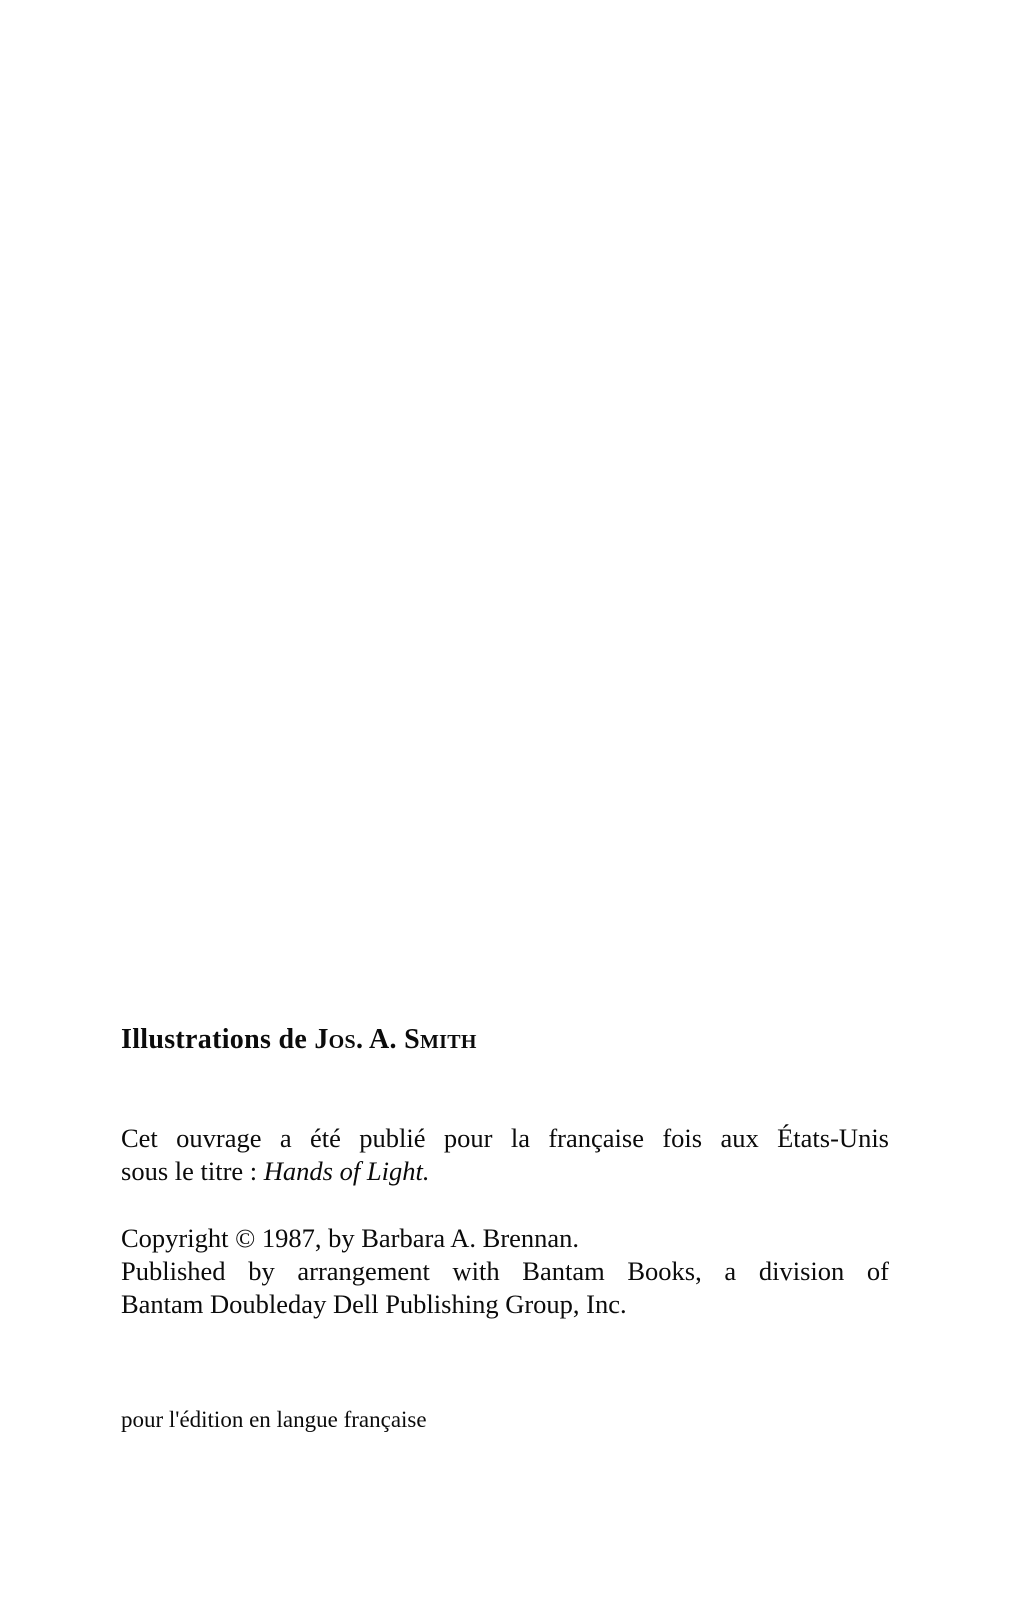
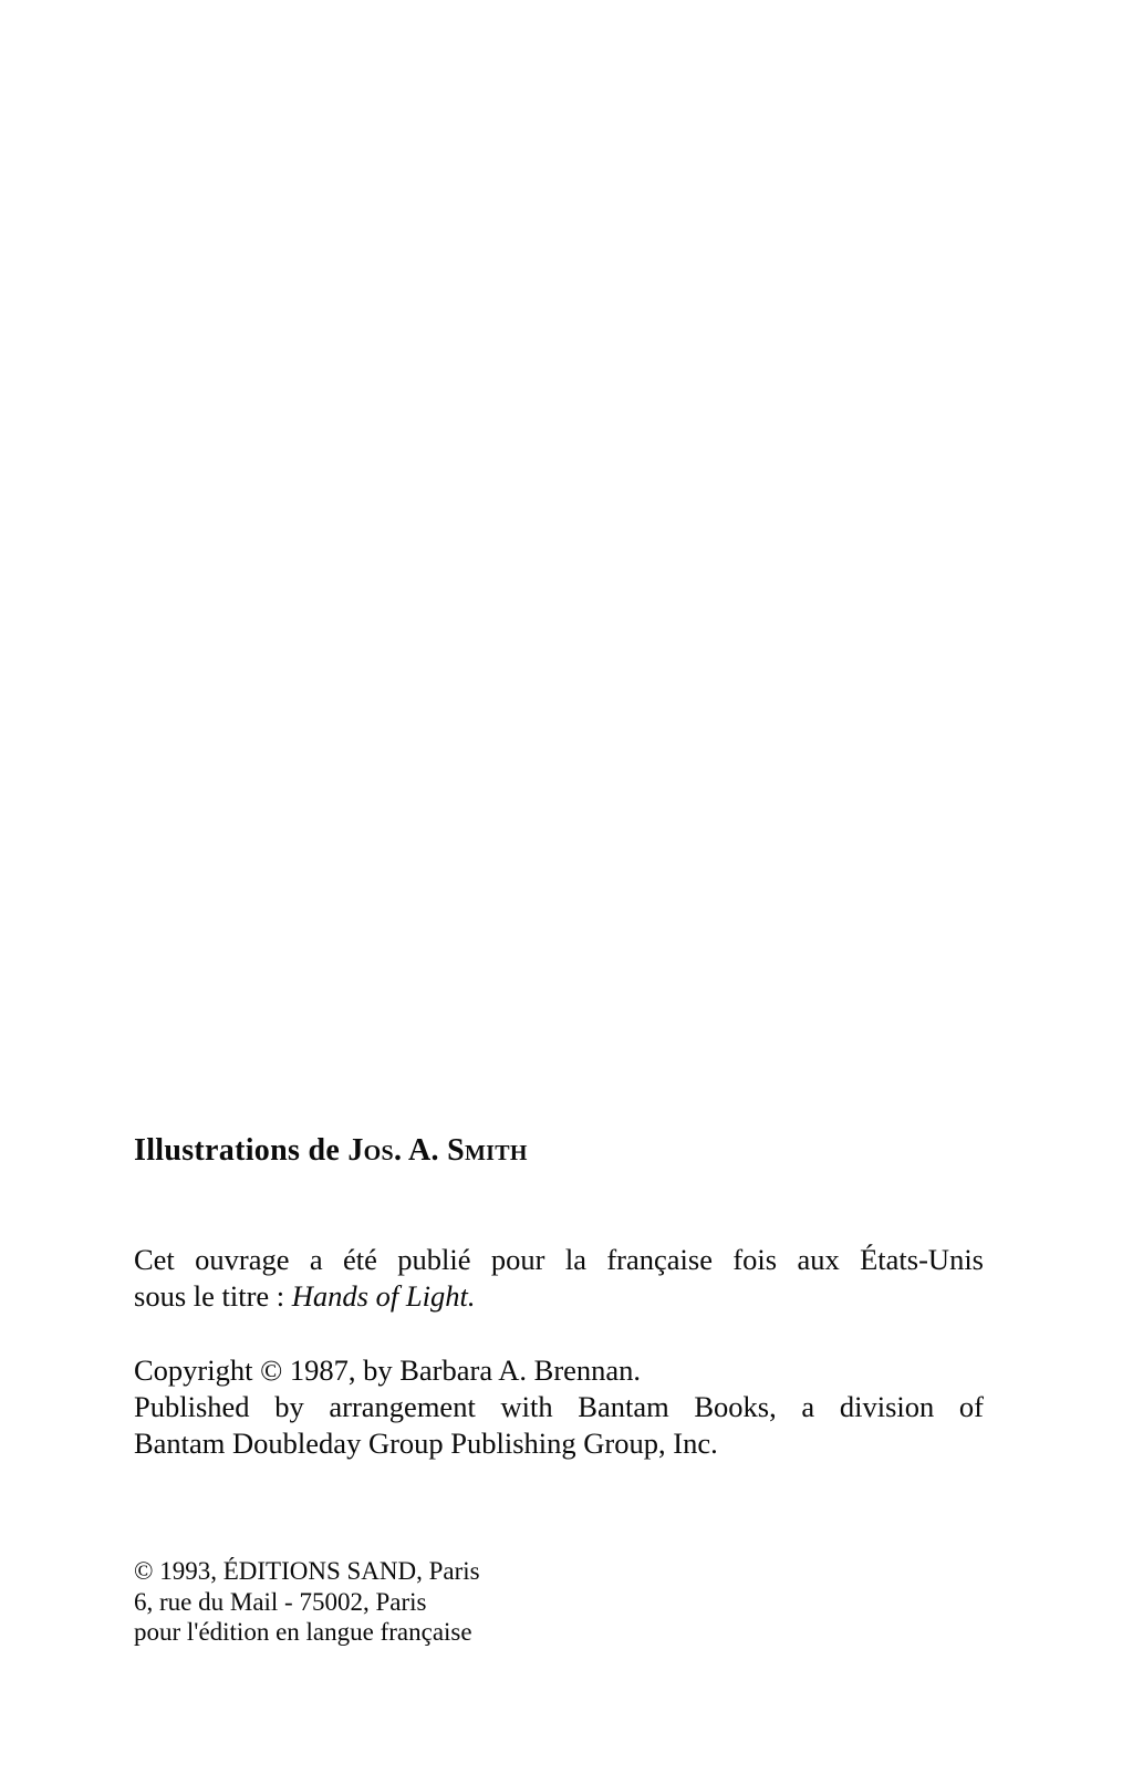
  Illustrations de Jos. A. Smith
  Cet ouvrage a été publié pour la française fois aux États-Unis
  sous le titre : Hands of Light.
  Copyright © 1987, by Barbara A. Brennan.
  Published by arrangement with Bantam Books, a division of
- Bantam Doubleday Dell Publishing Group, Inc.
+ Bantam Doubleday Group Publishing Group, Inc.
+ © 1993, ÉDITIONS SAND, Paris
+ 6, rue du Mail - 75002, Paris
  pour l'édition en langue française
